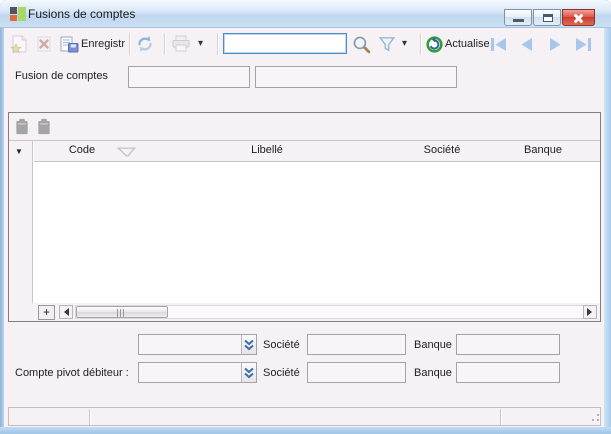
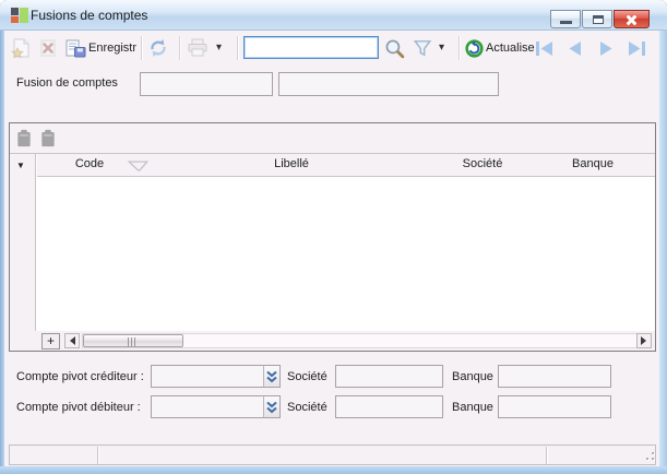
  Fusions de comptes
  Enregistr
  ▾
  ▾
  Actualise
  Fusion de comptes
  ▼
  Code
  Libellé
  Société
  Banque
  +
+ Compte pivot créditeur :
  Société
  Banque
  Compte pivot débiteur :
  Société
  Banque
